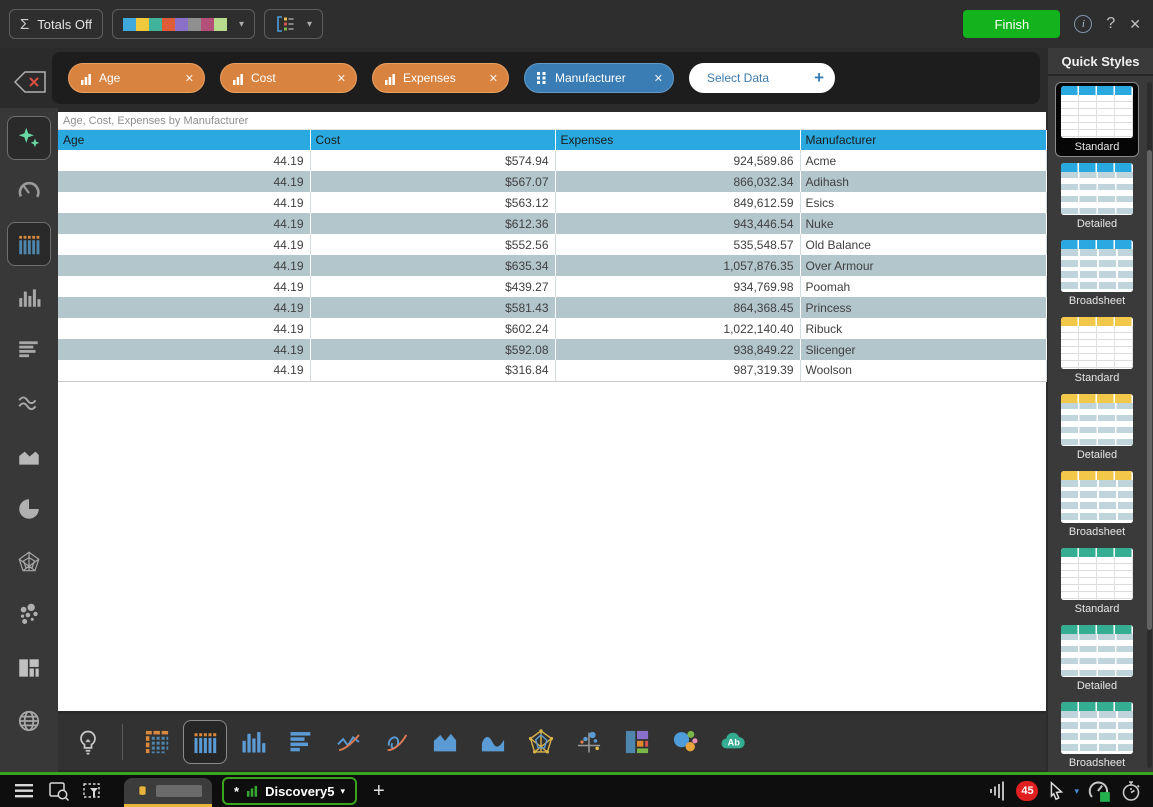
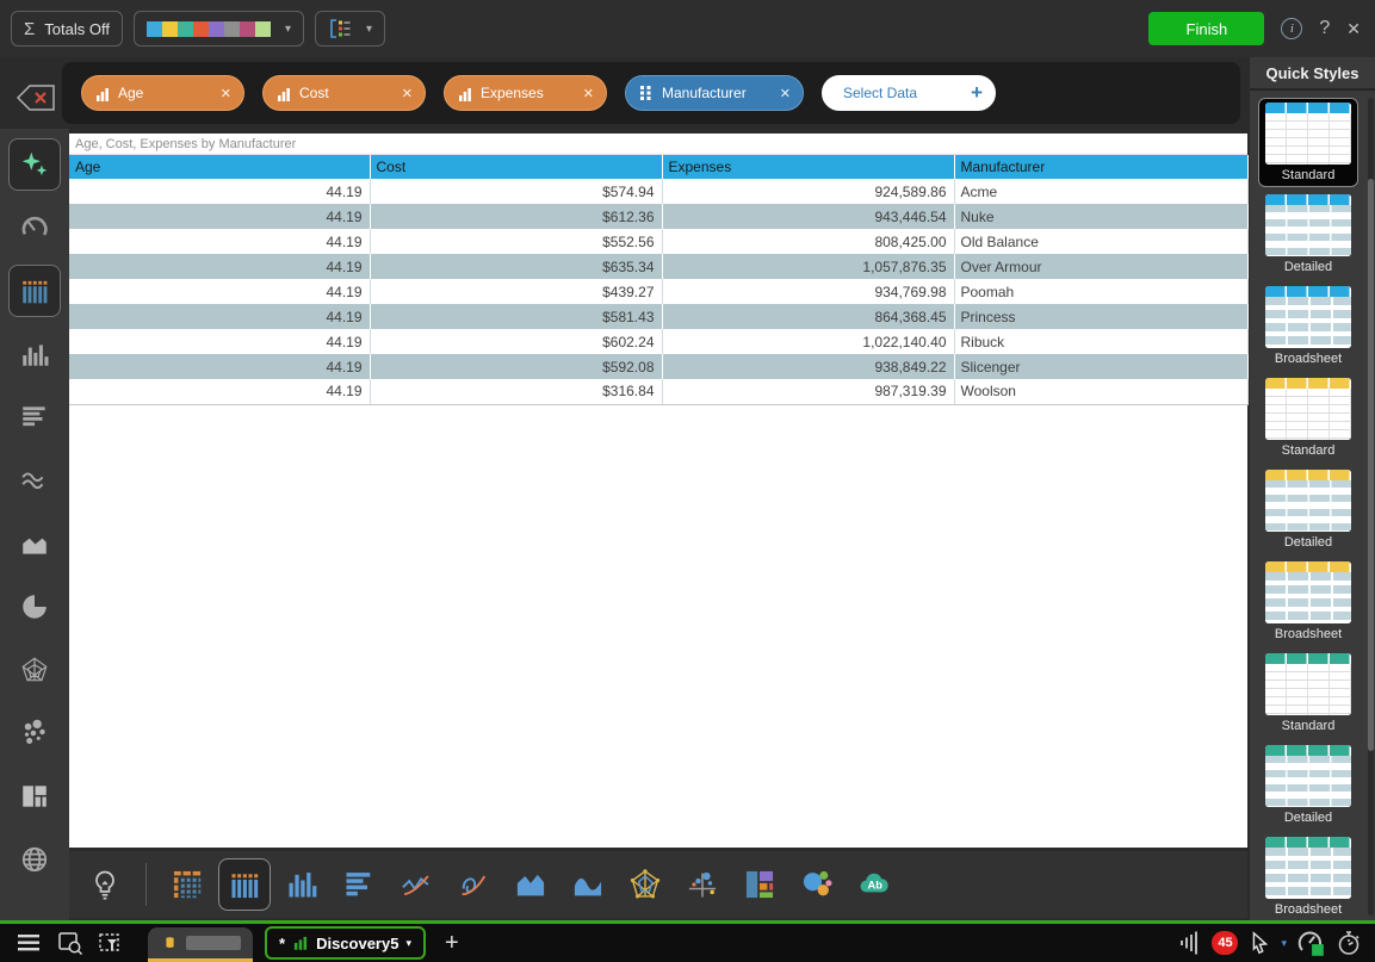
  Σ
  Totals Off
  ▾
  ▾
  Finish
  i
  ?
  ✕
  Age
  ✕
  Cost
  ✕
  Expenses
  ✕
  Manufacturer
  ✕
  Select Data
  +
  Age, Cost, Expenses by Manufacturer
  Age	Cost	Expenses	Manufacturer
  44.19	$574.94	924,589.86	Acme
- 44.19	$567.07	866,032.34	Adihash
- 44.19	$563.12	849,612.59	Esics
  44.19	$612.36	943,446.54	Nuke
- 44.19	$552.56	535,548.57	Old Balance
+ 44.19	$552.56	808,425.00	Old Balance
  44.19	$635.34	1,057,876.35	Over Armour
  44.19	$439.27	934,769.98	Poomah
  44.19	$581.43	864,368.45	Princess
  44.19	$602.24	1,022,140.40	Ribuck
  44.19	$592.08	938,849.22	Slicenger
  44.19	$316.84	987,319.39	Woolson
  Ab
  Quick Styles
  Standard
  Detailed
  Broadsheet
  Standard
  Detailed
  Broadsheet
  Standard
  Detailed
  Broadsheet
  *
  Discovery5
  ▾
  +
  45
  ▾
